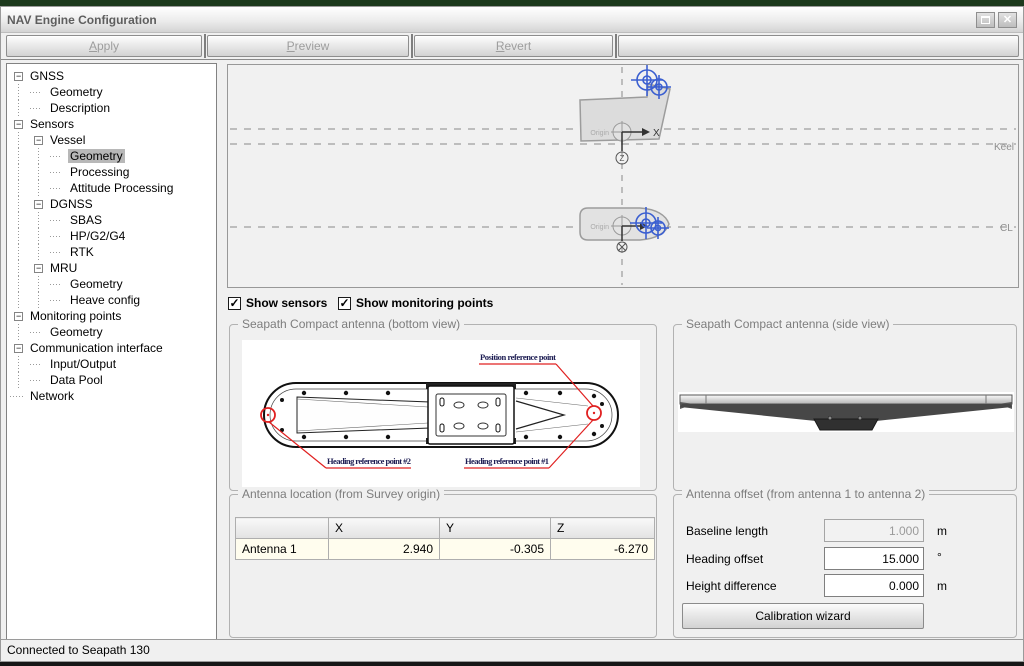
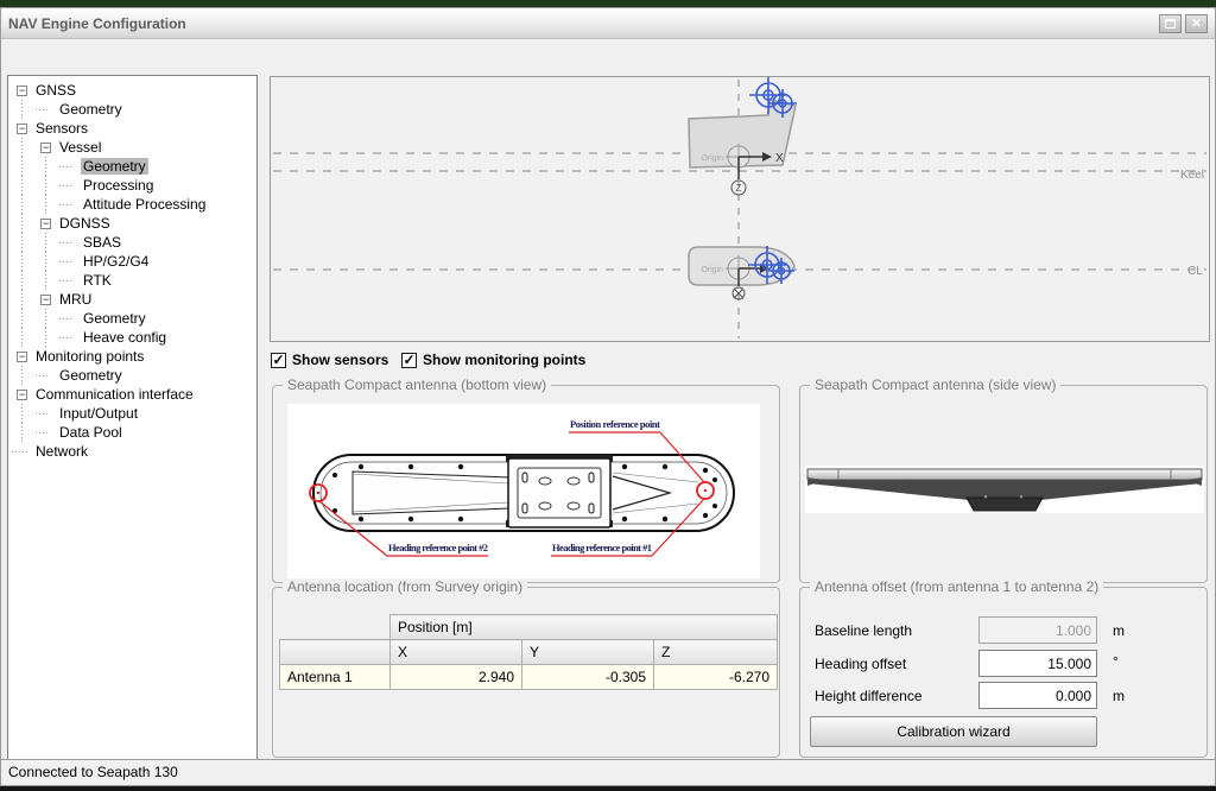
  NAV Engine Configuration
  ✕
- Apply
- Preview
- Revert
  −
  GNSS
  Geometry
- Description
  −
  Sensors
  −
  Vessel
  Geometry
  Processing
  Attitude Processing
  −
  DGNSS
  SBAS
  HP/G2/G4
  RTK
  −
  MRU
  Geometry
  Heave config
  −
  Monitoring points
  Geometry
  −
  Communication interface
  Input/Output
  Data Pool
  Network
  Keel
  CL
  X
  Z
  ✓
  Show sensors
  ✓
  Show monitoring points
  Seapath Compact antenna (bottom view)
  Position reference point
  Heading reference point #2
  Heading reference point #1
  Seapath Compact antenna (side view)
  Antenna location (from Survey origin)
+ 	Position [m]
  	X	Y	Z
  Antenna 1	2.940	-0.305	-6.270
  Antenna offset (from antenna 1 to antenna 2)
  Baseline length
  1.000
  m
  Heading offset
  15.000
  °
  Height difference
  0.000
  m
  Calibration wizard
  Connected to Seapath 130
